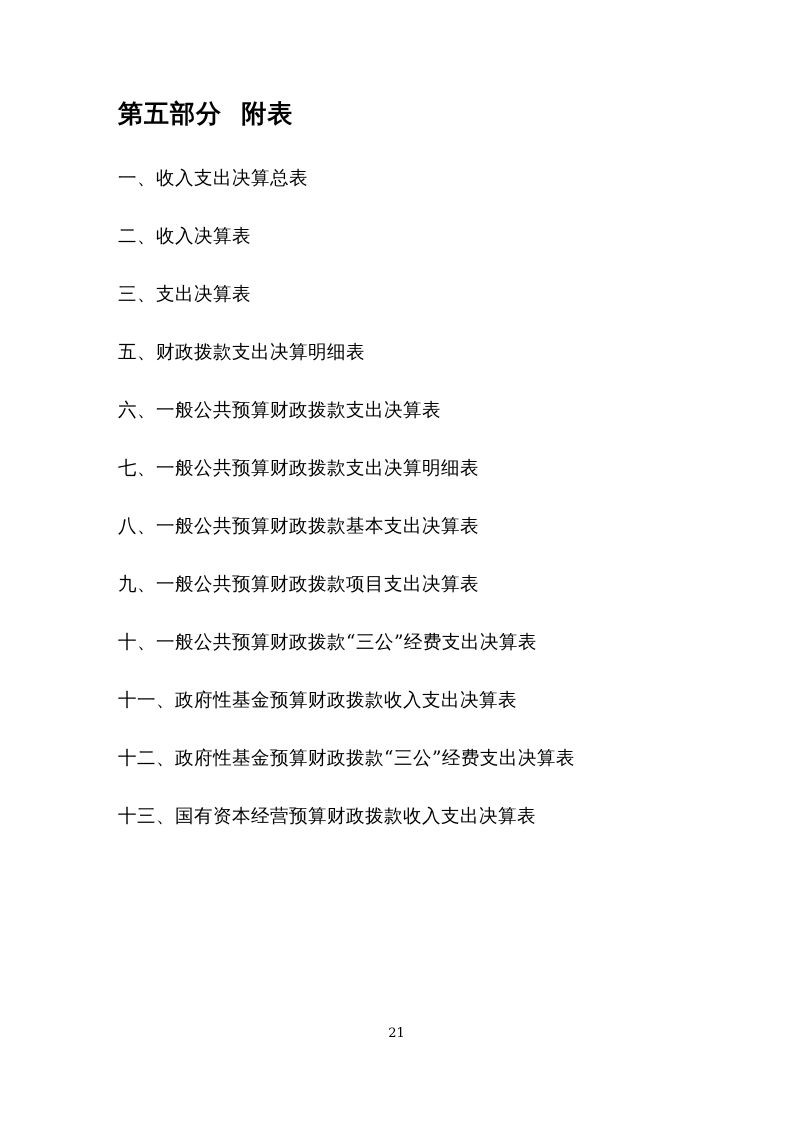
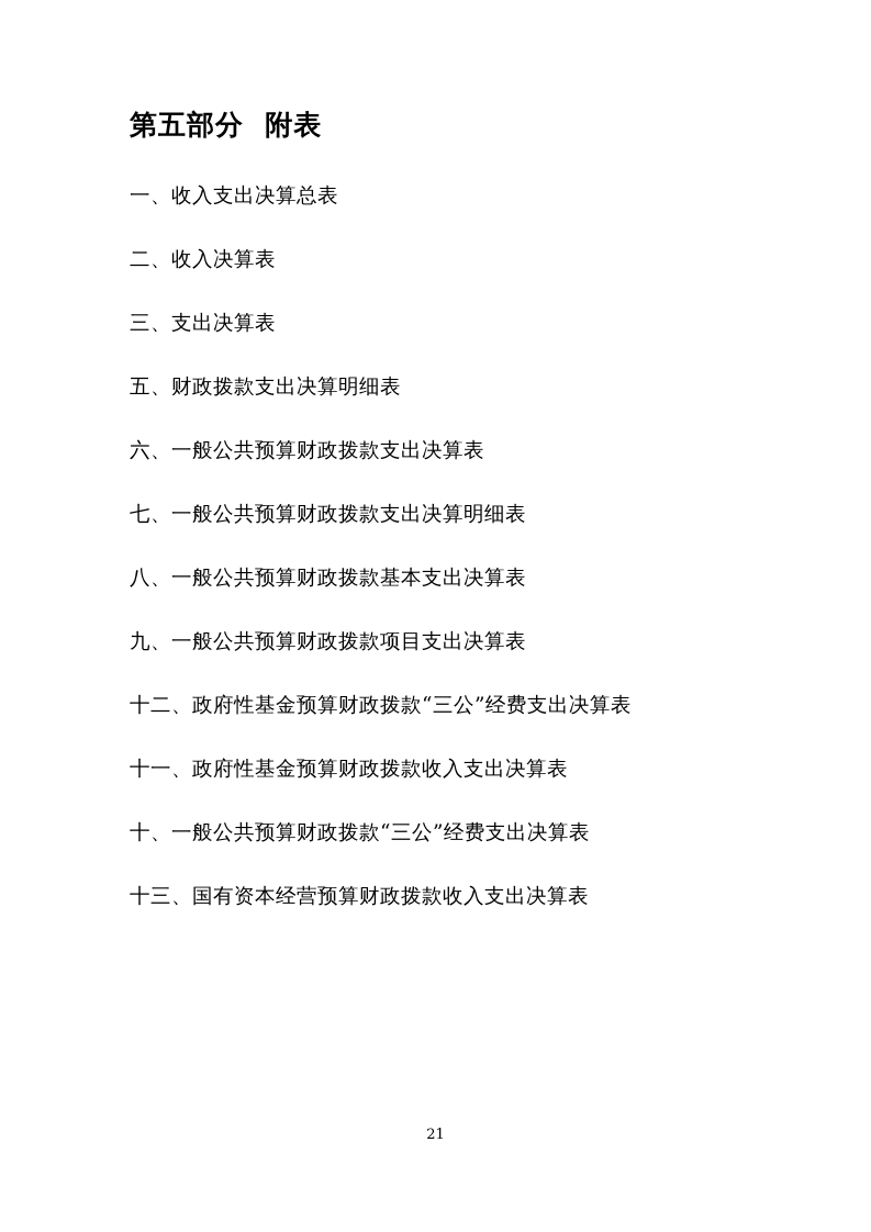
  第五部分 附表
  一、收入支出决算总表
  二、收入决算表
  三、支出决算表
  五、财政拨款支出决算明细表
  六、一般公共预算财政拨款支出决算表
  七、一般公共预算财政拨款支出决算明细表
  八、一般公共预算财政拨款基本支出决算表
  九、一般公共预算财政拨款项目支出决算表
- 十、一般公共预算财政拨款“三公”经费支出决算表
+ 十二、政府性基金预算财政拨款“三公”经费支出决算表
  十一、政府性基金预算财政拨款收入支出决算表
- 十二、政府性基金预算财政拨款“三公”经费支出决算表
+ 十、一般公共预算财政拨款“三公”经费支出决算表
  十三、国有资本经营预算财政拨款收入支出决算表
  21
